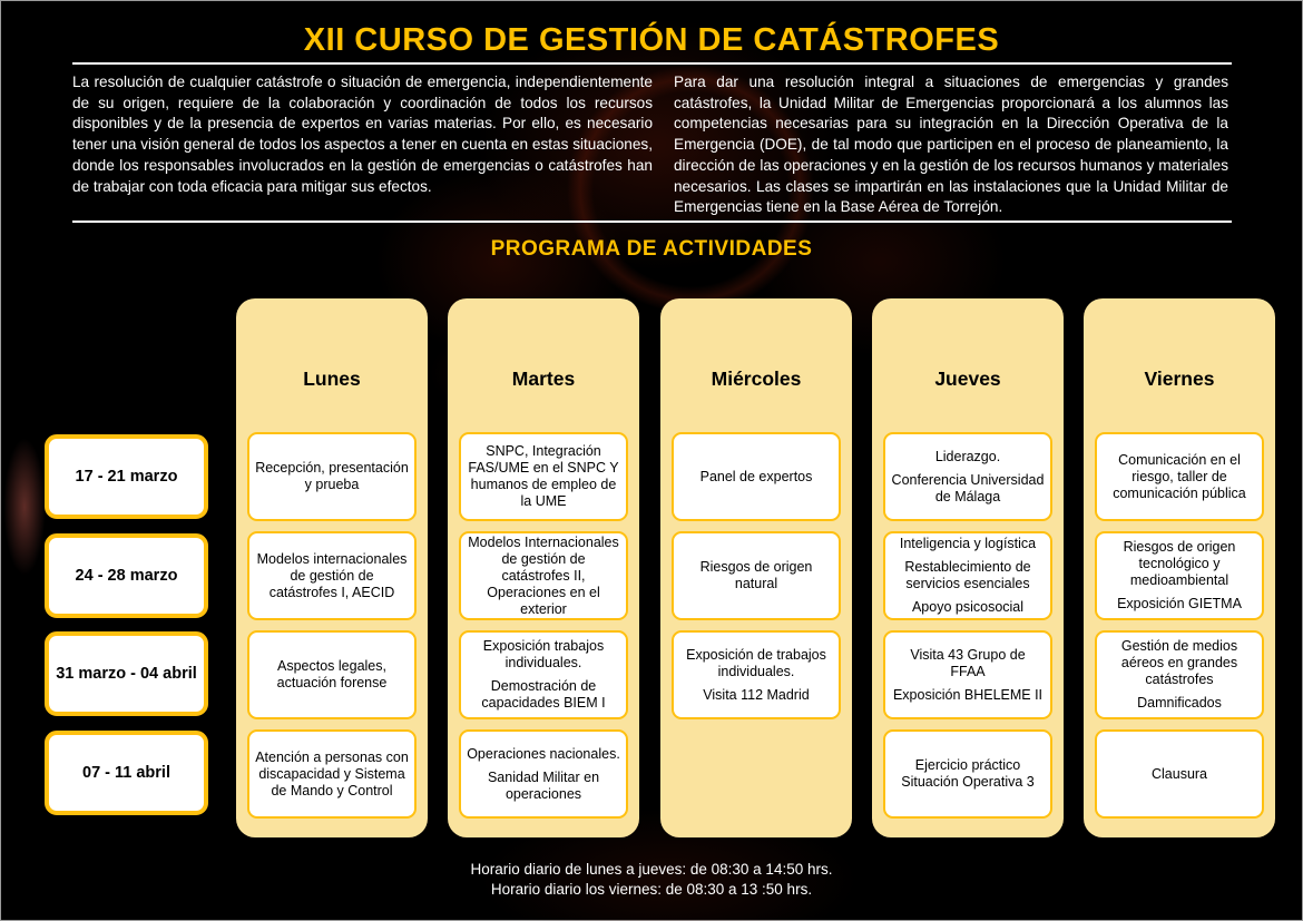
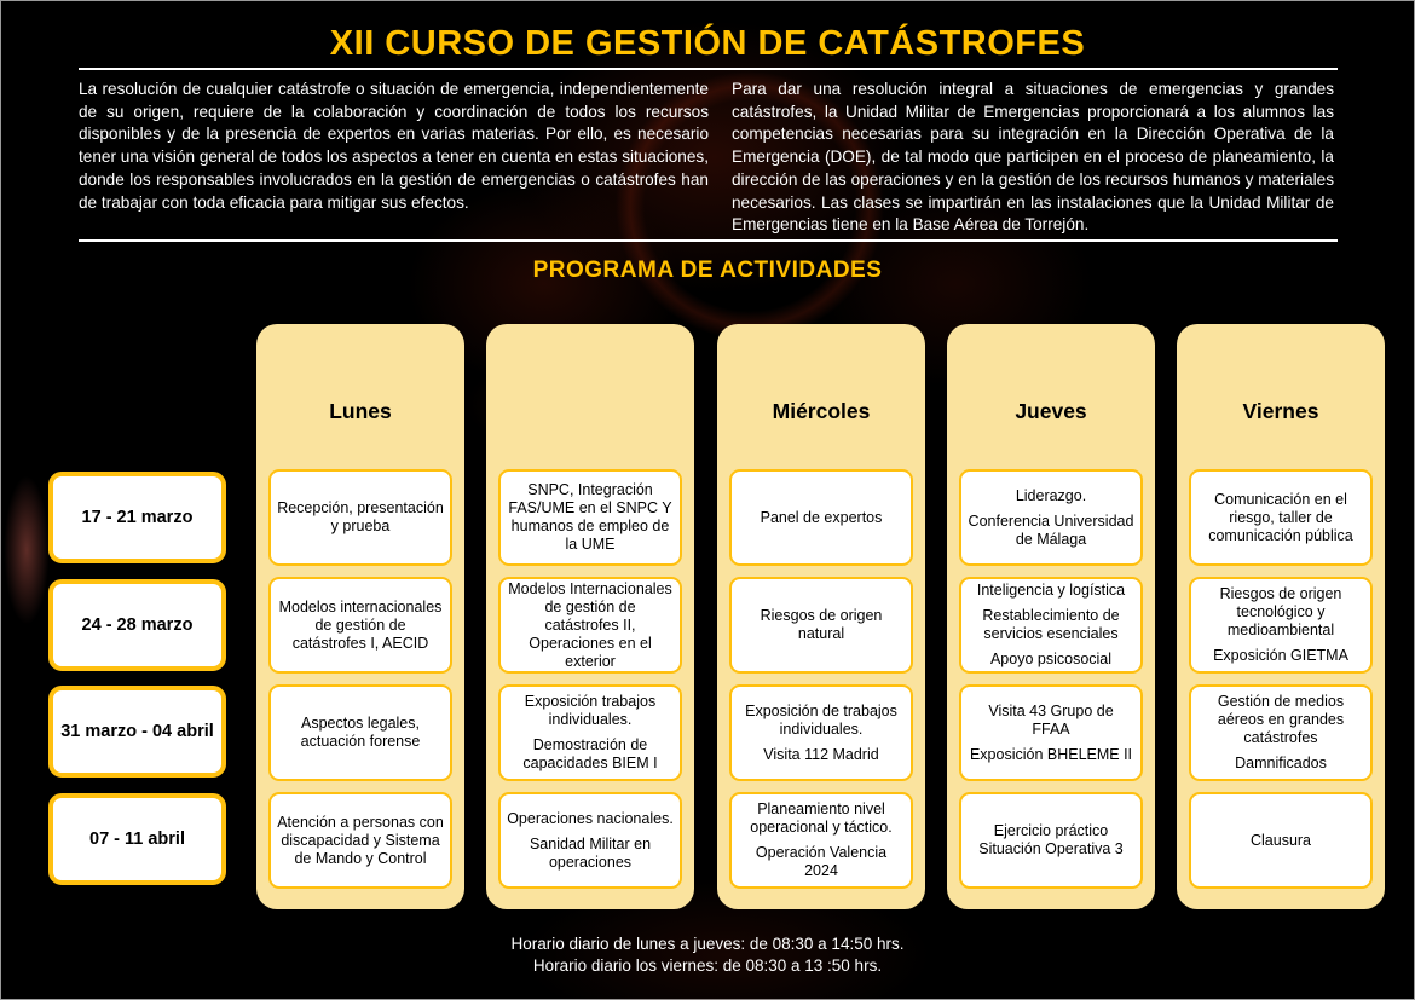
  XII CURSO DE GESTIÓN DE CATÁSTROFES
  La resolución de cualquier catástrofe o situación de emergencia, independientemente de su origen, requiere de la colaboración y coordinación de todos los recursos disponibles y de la presencia de expertos en varias materias. Por ello, es necesario tener una visión general de todos los aspectos a tener en cuenta en estas situaciones, donde los responsables involucrados en la gestión de emergencias o catástrofes han de trabajar con toda eficacia para mitigar sus efectos.
  Para dar una resolución integral a situaciones de emergencias y grandes catástrofes, la Unidad Militar de Emergencias proporcionará a los alumnos las competencias necesarias para su integración en la Dirección Operativa de la Emergencia (DOE), de tal modo que participen en el proceso de planeamiento, la dirección de las operaciones y en la gestión de los recursos humanos y materiales necesarios. Las clases se impartirán en las instalaciones que la Unidad Militar de Emergencias tiene en la Base Aérea de Torrejón.
  PROGRAMA DE ACTIVIDADES
  17 - 21 marzo
  24 - 28 marzo
  31 marzo - 04 abril
  07 - 11 abril
  Lunes
  Recepción, presentación y prueba
  Modelos internacionales de gestión de catástrofes I, AECID
  Aspectos legales, actuación forense
  Atención a personas con discapacidad y Sistema de Mando y Control
- Martes
  SNPC, Integración FAS/UME en el SNPC Y humanos de empleo de la UME
  Modelos Internacionales de gestión de catástrofes II, Operaciones en el exterior
  Exposición trabajos individuales.
  Demostración de capacidades BIEM I
  Operaciones nacionales.
  Sanidad Militar en operaciones
  Miércoles
  Panel de expertos
  Riesgos de origen natural
  Exposición de trabajos individuales.
  Visita 112 Madrid
+ Planeamiento nivel operacional y táctico.
+ Operación Valencia 2024
  Jueves
  Liderazgo.
  Conferencia Universidad de Málaga
  Inteligencia y logística
  Restablecimiento de servicios esenciales
  Apoyo psicosocial
  Visita 43 Grupo de FFAA
  Exposición BHELEME II
  Ejercicio práctico Situación Operativa 3
  Viernes
  Comunicación en el riesgo, taller de comunicación pública
  Riesgos de origen tecnológico y medioambiental
  Exposición GIETMA
  Gestión de medios aéreos en grandes catástrofes
  Damnificados
  Clausura
  Horario diario de lunes a jueves: de 08:30 a 14:50 hrs.
  Horario diario los viernes: de 08:30 a 13 :50 hrs.
